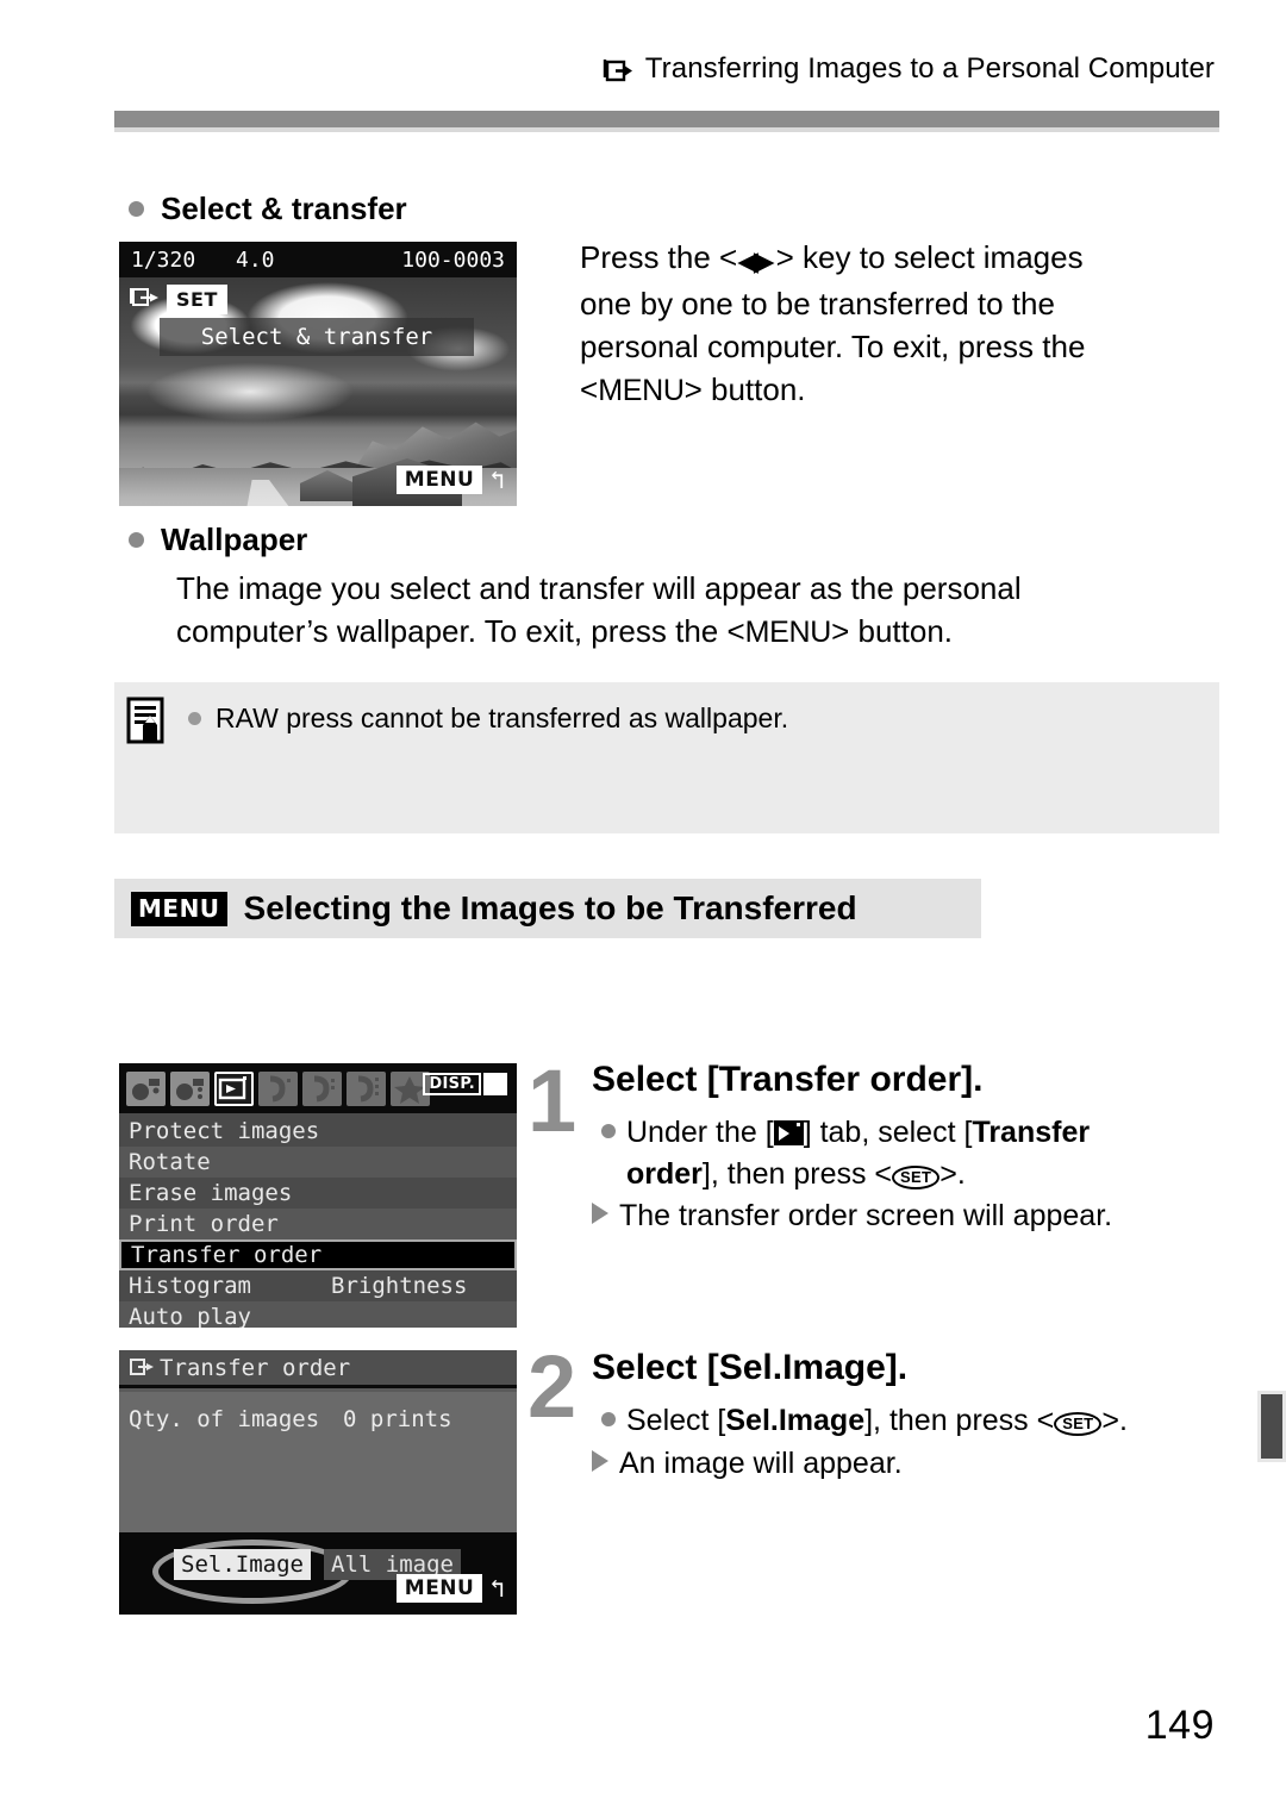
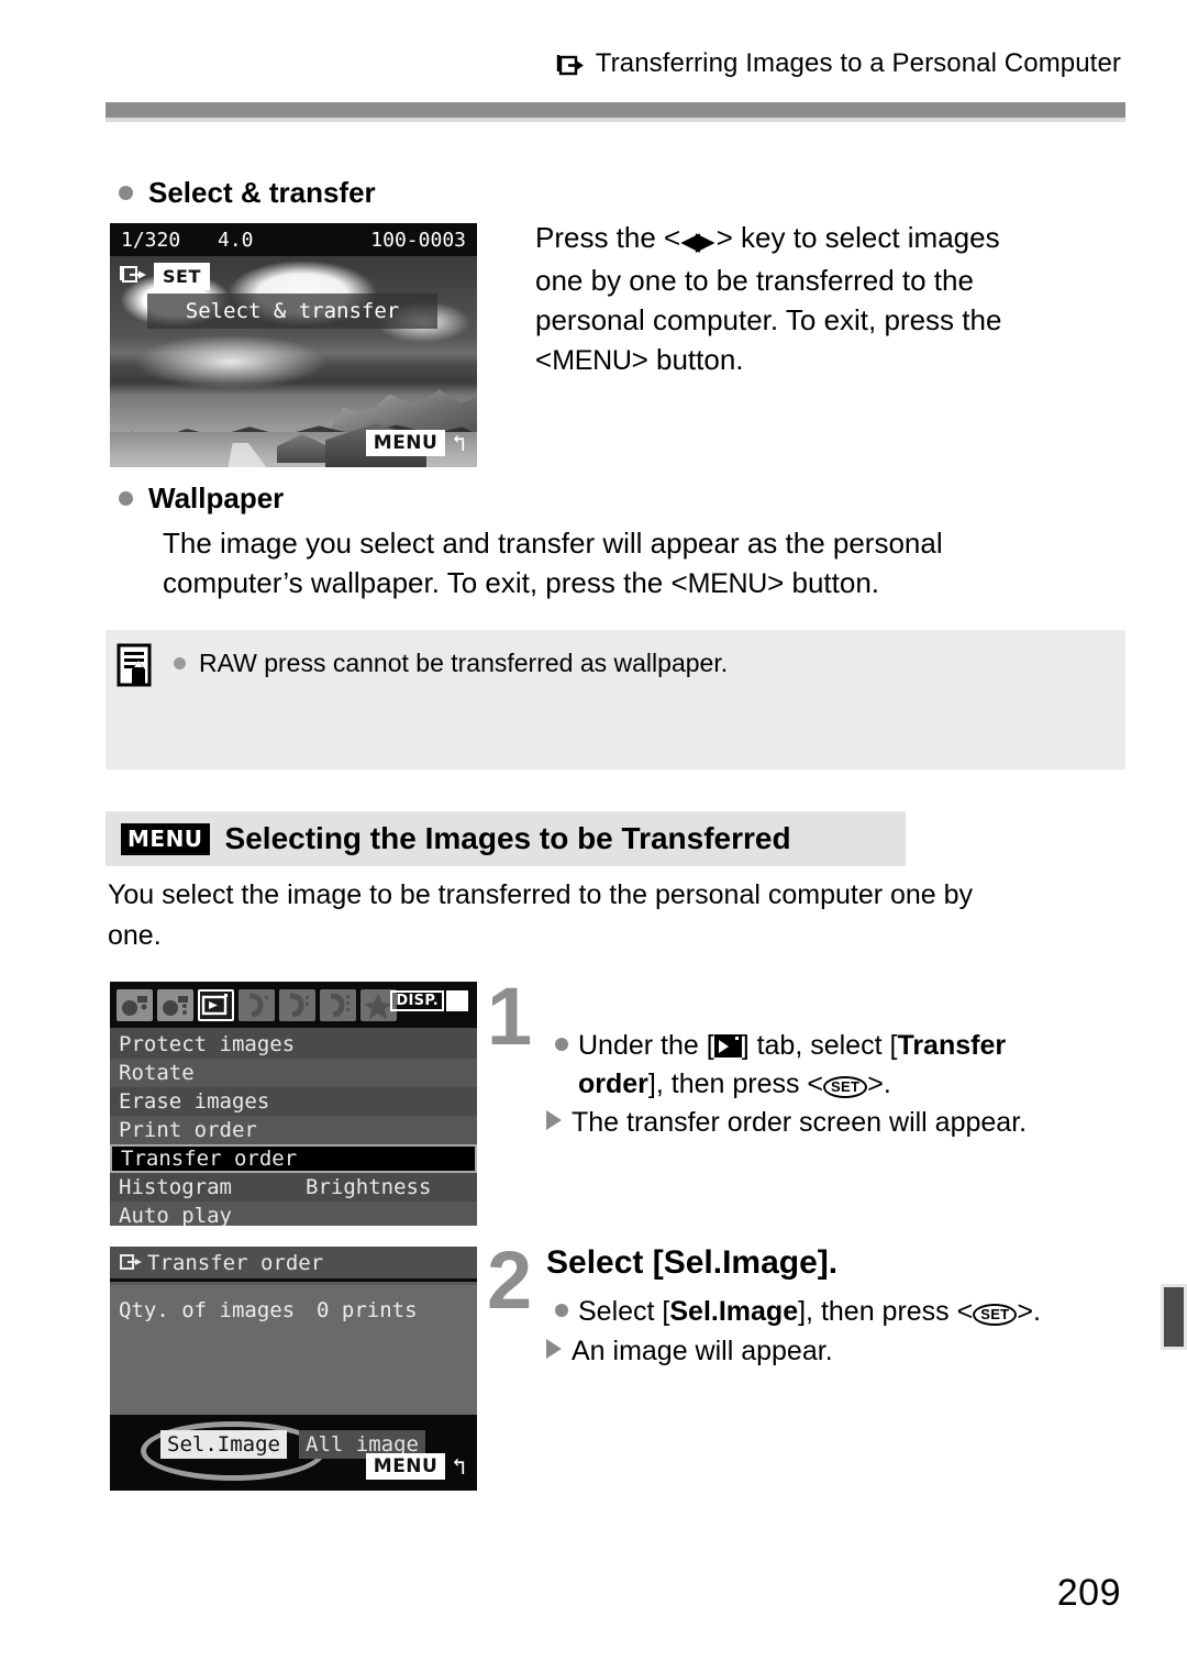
  Transferring Images to a Personal Computer
  Select & transfer
  1/320
  4.0
  100-0003
  SET
  Select & transfer
  MENU
  ↰
  Press the <◀▶ > key to select images
  one by one to be transferred to the
  personal computer. To exit, press the
  <MENU> button.
  Wallpaper
  The image you select and transfer will appear as the personal
  computer’s wallpaper. To exit, press the <MENU> button.
  RAW press cannot be transferred as wallpaper.
  MENU
  Selecting the Images to be Transferred
+ You select the image to be transferred to the personal computer one by
+ one.
  DISP.
  Protect images
  Rotate
  Erase images
  Print order
  Transfer order
  Histogram
  Brightness
  Auto play
  Transfer order
  Qty. of images
  0 prints
  Sel.Image
  All image
  MENU
  ↰
  1
- Select [Transfer order].
  Under the [ ] tab, select [Transfer
  order], then press < SET >.
  The transfer order screen will appear.
  2
  Select [Sel.Image].
  Select [Sel.Image], then press < SET >.
  An image will appear.
- 149
+ 209
